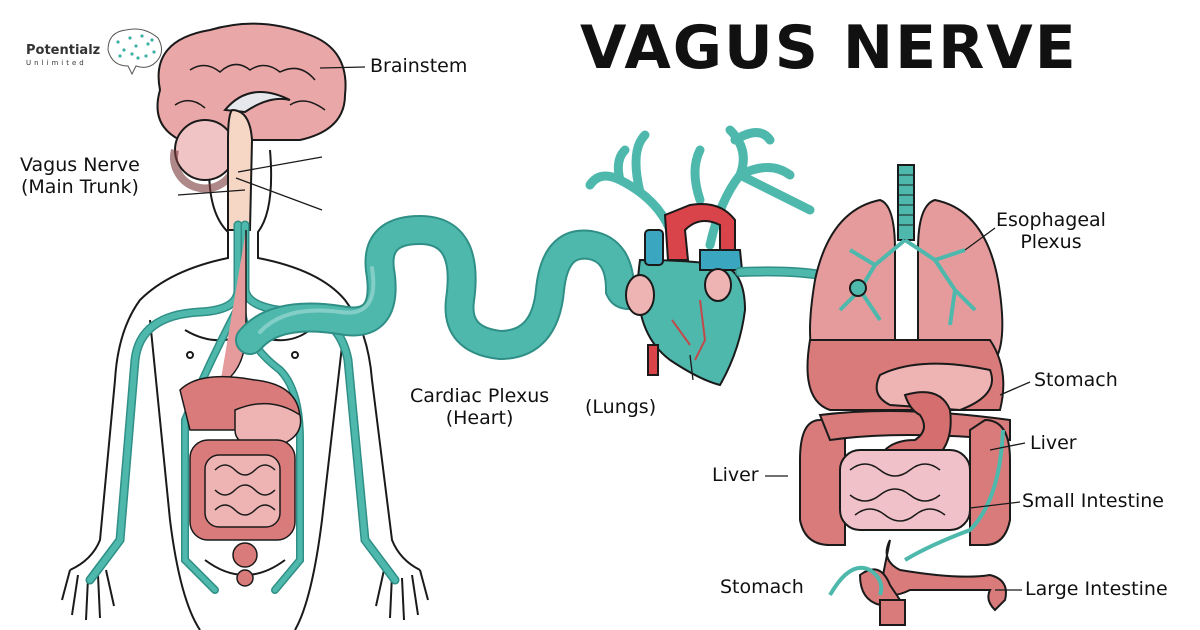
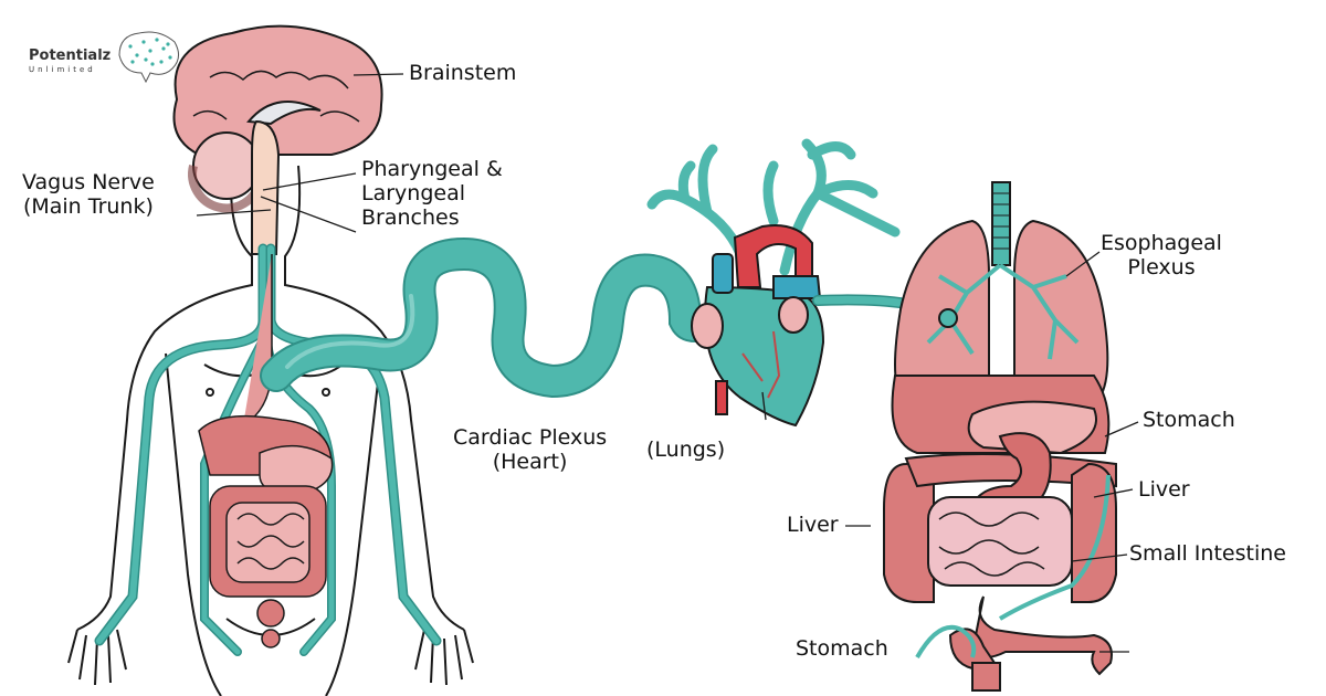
  Potentialz
  Unlimited
- VAGUS NERVE
  Brainstem
  Vagus Nerve
  (Main Trunk)
+ Pharyngeal &
+ Laryngeal
+ Branches
  Cardiac Plexus
  (Heart)
  (Lungs)
  Esophageal
  Plexus
  Stomach
  Liver
  Liver
  Small Intestine
  Stomach
- Large Intestine
